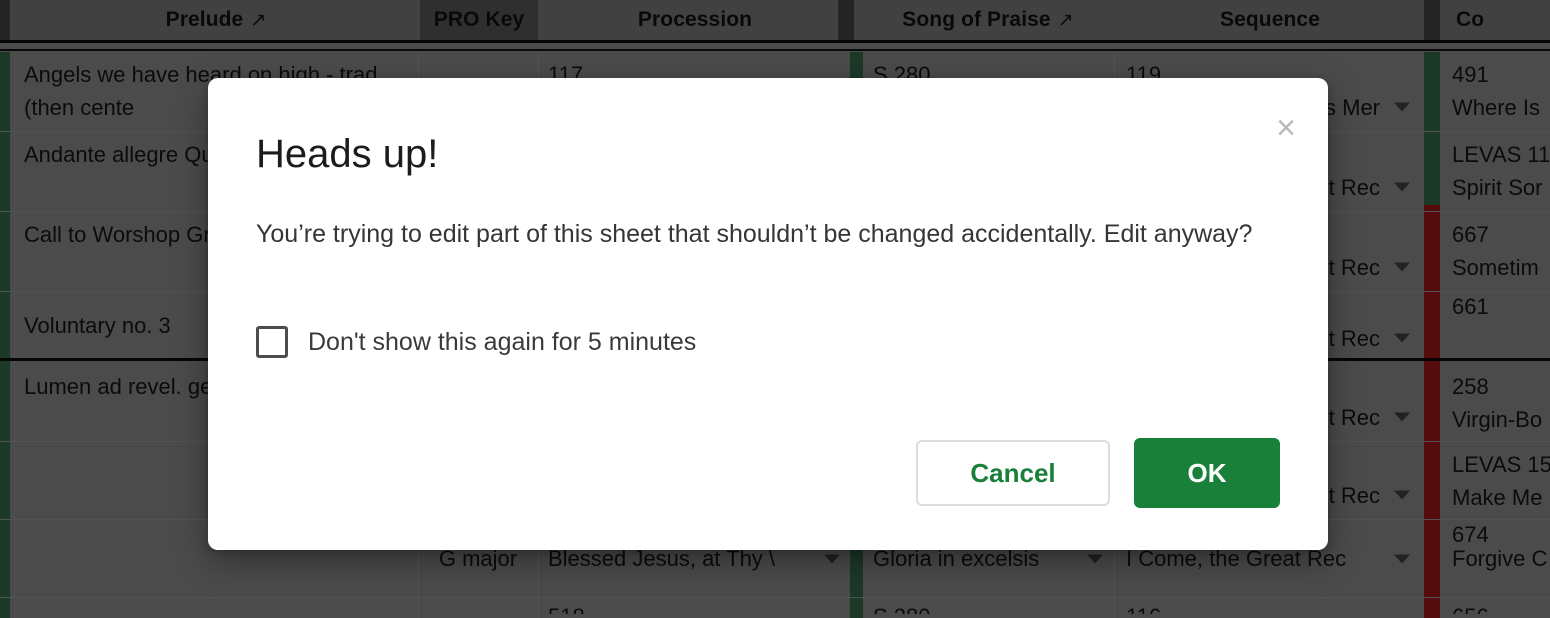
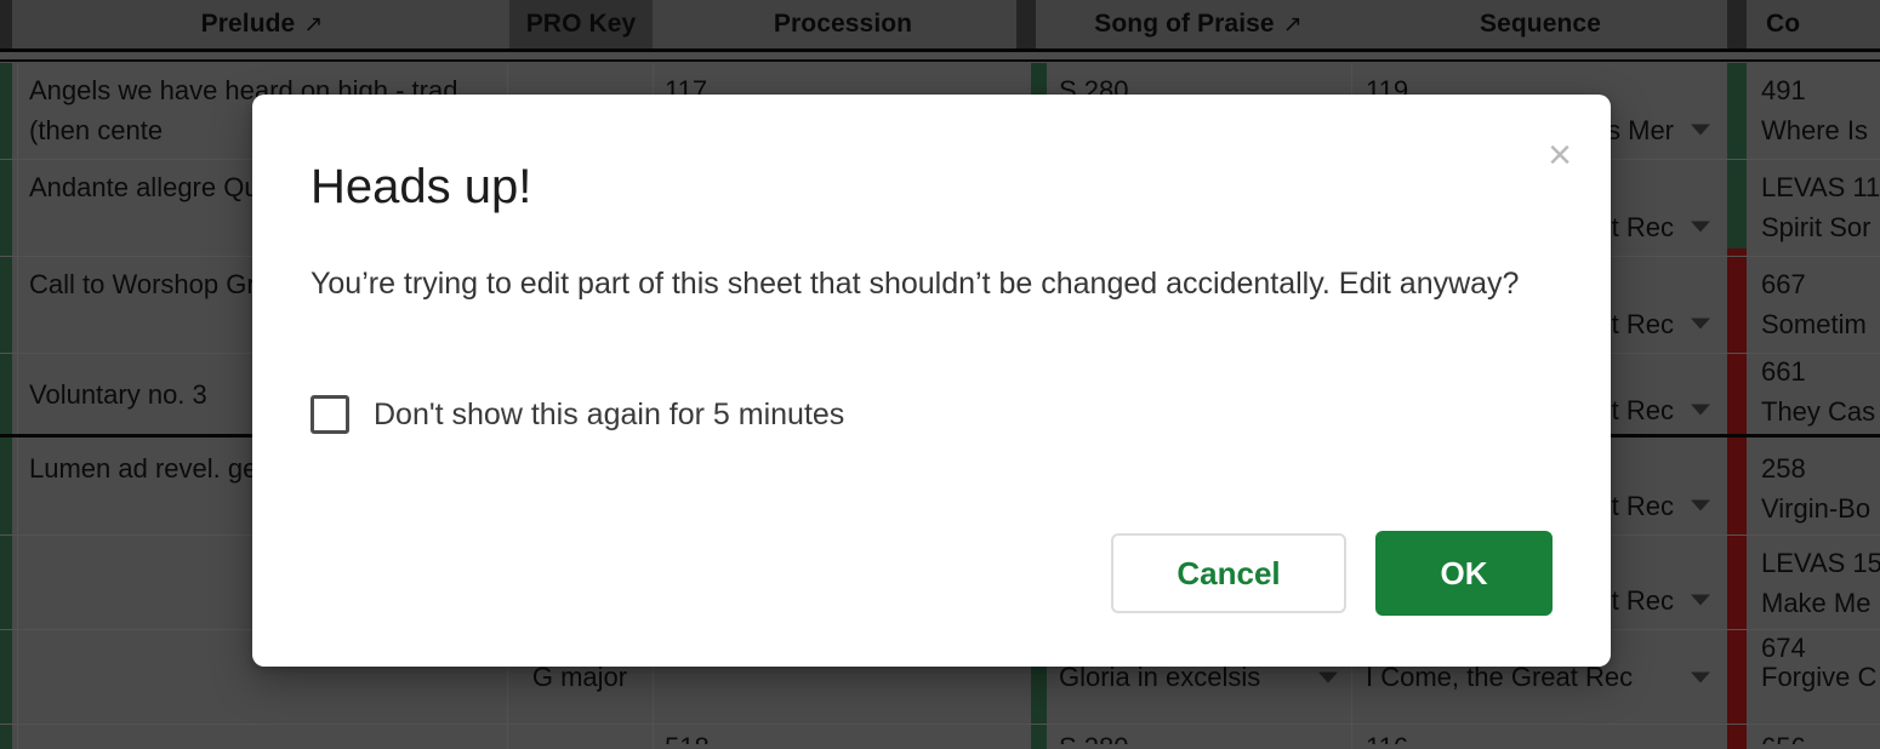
  Prelude
  ↗
  PRO Key
  Procession
  Song of Praise
  ↗
  Sequence
  Co
  Angels we have heard on high - trad. (then cente
  117
  S 280
  119
  s Mer
  491
  Where Is
  t Rec
  LEVAS 11
  Spirit Sor
  t Rec
  667
  Sometim
  Voluntary no. 3
  t Rec
  661
+ They Cas
  t Rec
  258
  Virgin-Bo
  t Rec
  LEVAS 15
  Make Me
  G major
- Blessed Jesus, at Thy \
  Gloria in excelsis
  I Come, the Great Rec
  674
  Forgive C
  ×
  Heads up!
  You’re trying to edit part of this sheet that shouldn’t be changed accidentally. Edit anyway?
  Don't show this again for 5 minutes
  Cancel
  OK
